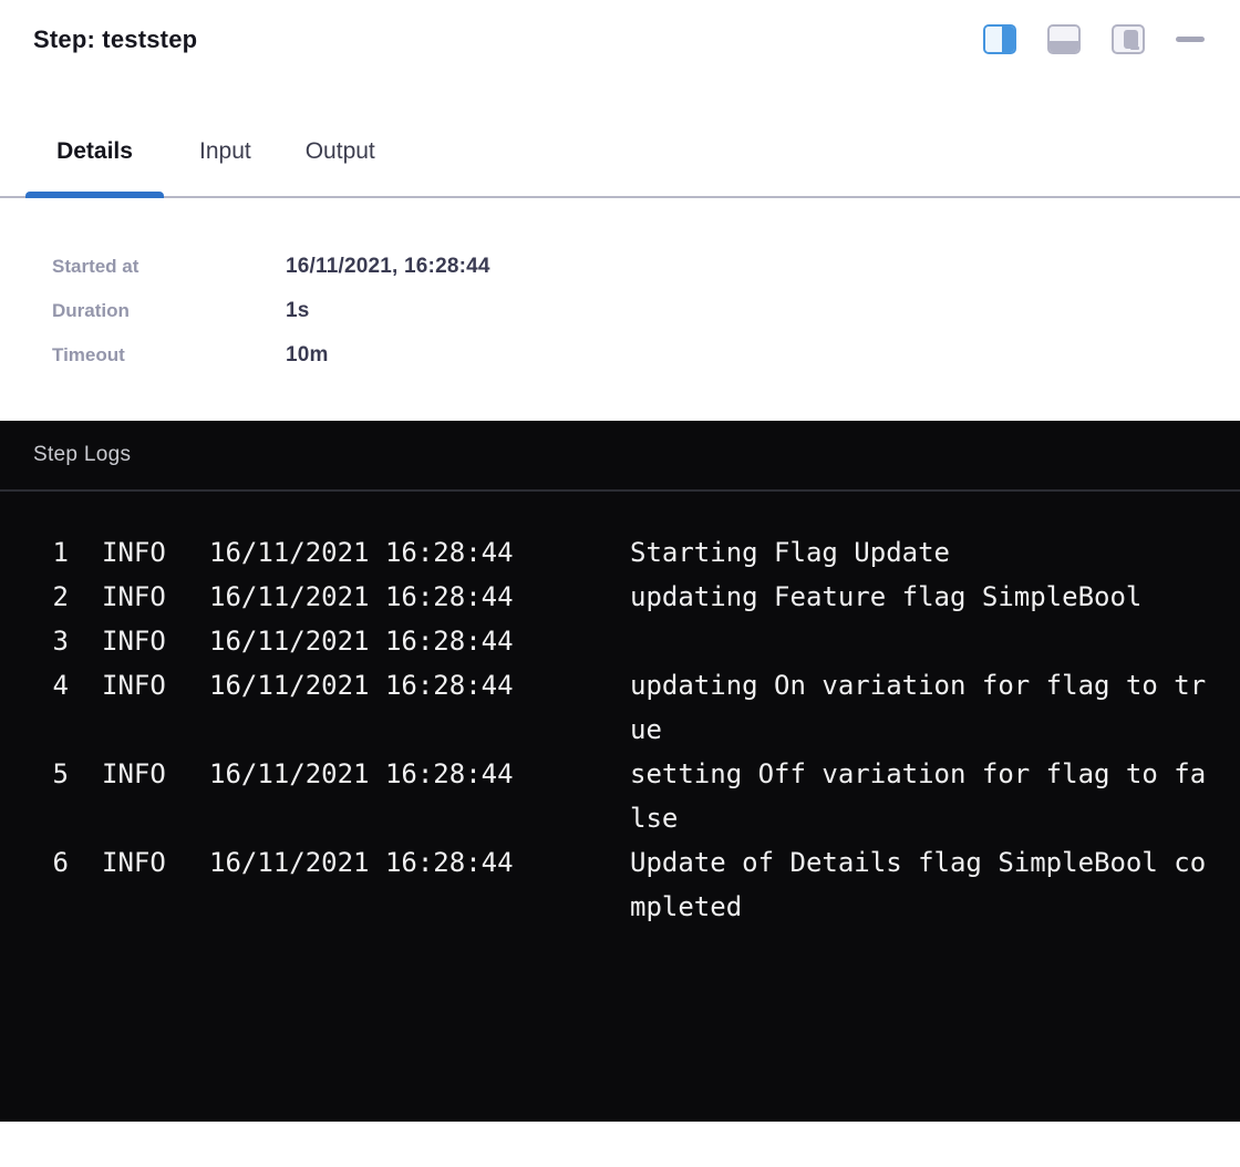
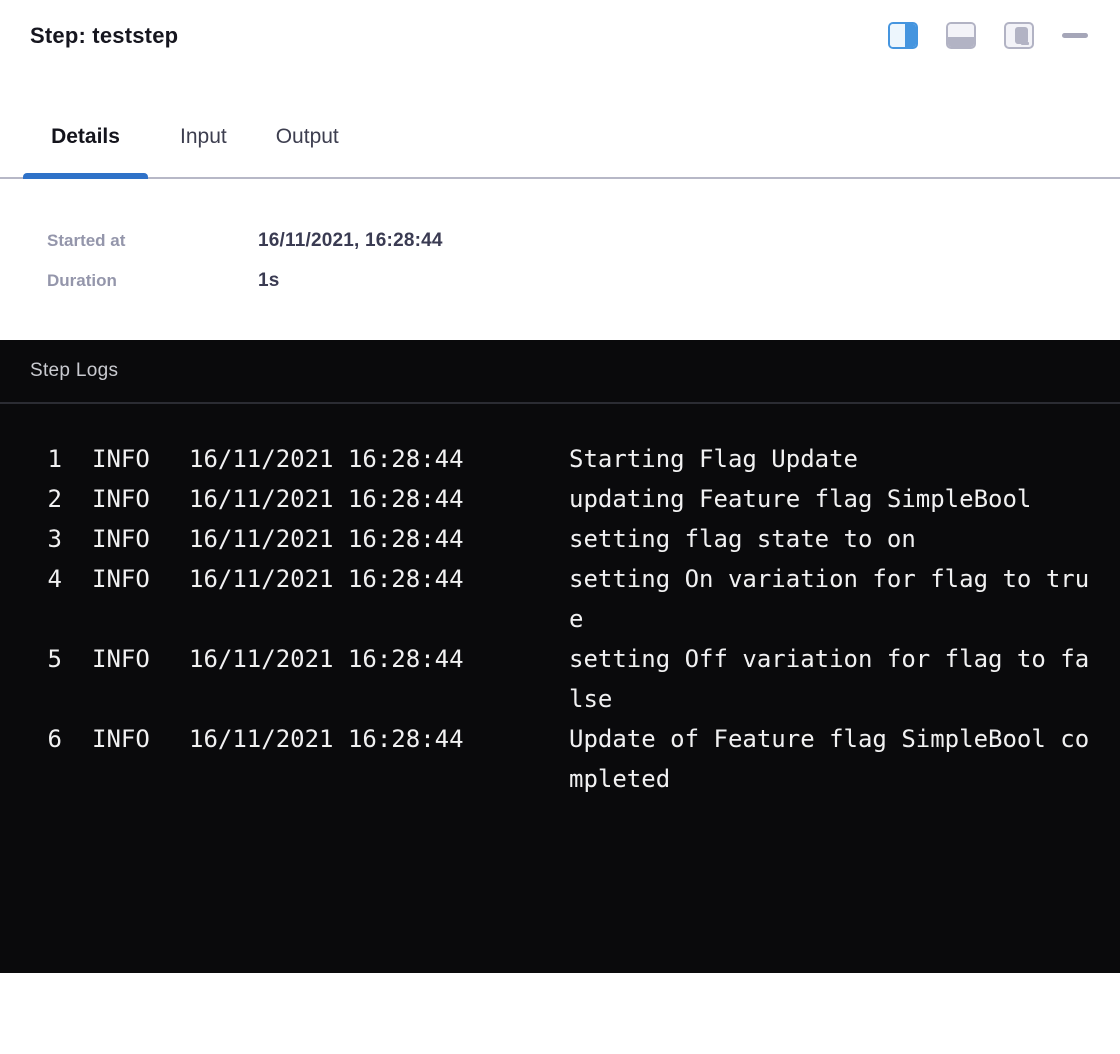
  Step: teststep
  Details
  Input
  Output
  Started at
  16/11/2021, 16:28:44
  Duration
  1s
- Timeout
- 10m
  Step Logs
  1
  INFO
  16/11/2021 16:28:44
  Starting Flag Update
  2
  INFO
  16/11/2021 16:28:44
  updating Feature flag SimpleBool
  3
  INFO
  16/11/2021 16:28:44
+ setting flag state to on
  4
  INFO
  16/11/2021 16:28:44
- updating On variation for flag to true
+ setting On variation for flag to true
  5
  INFO
  16/11/2021 16:28:44
  setting Off variation for flag to false
  6
  INFO
  16/11/2021 16:28:44
- Update of Details flag SimpleBool completed
+ Update of Feature flag SimpleBool completed
